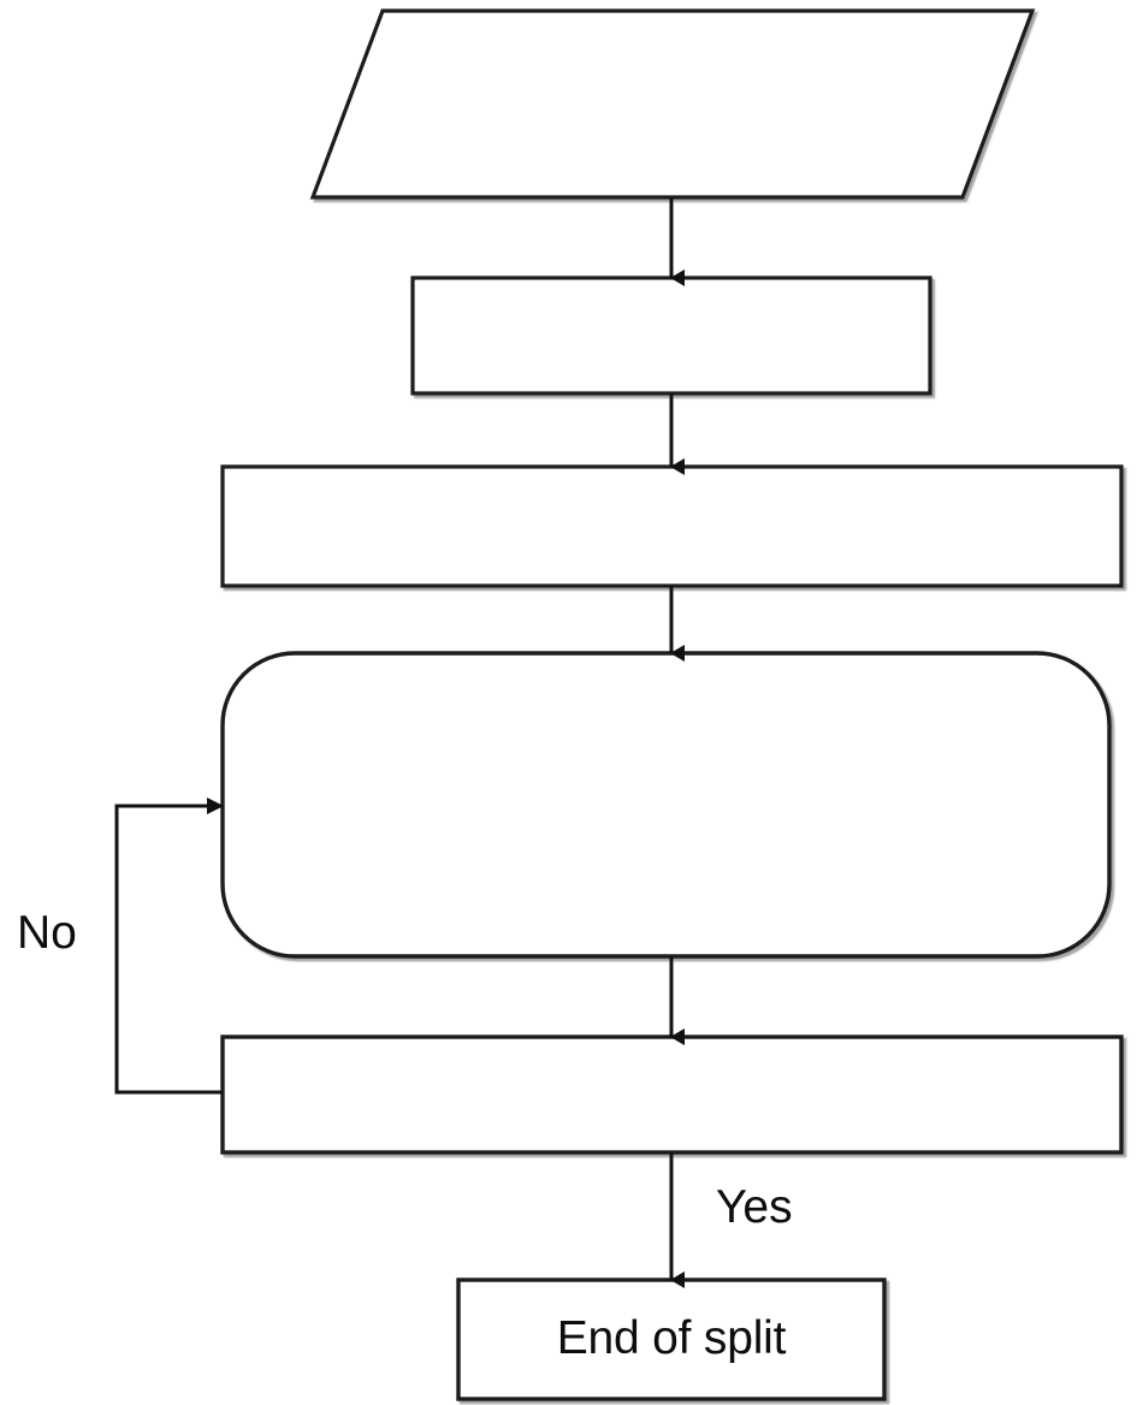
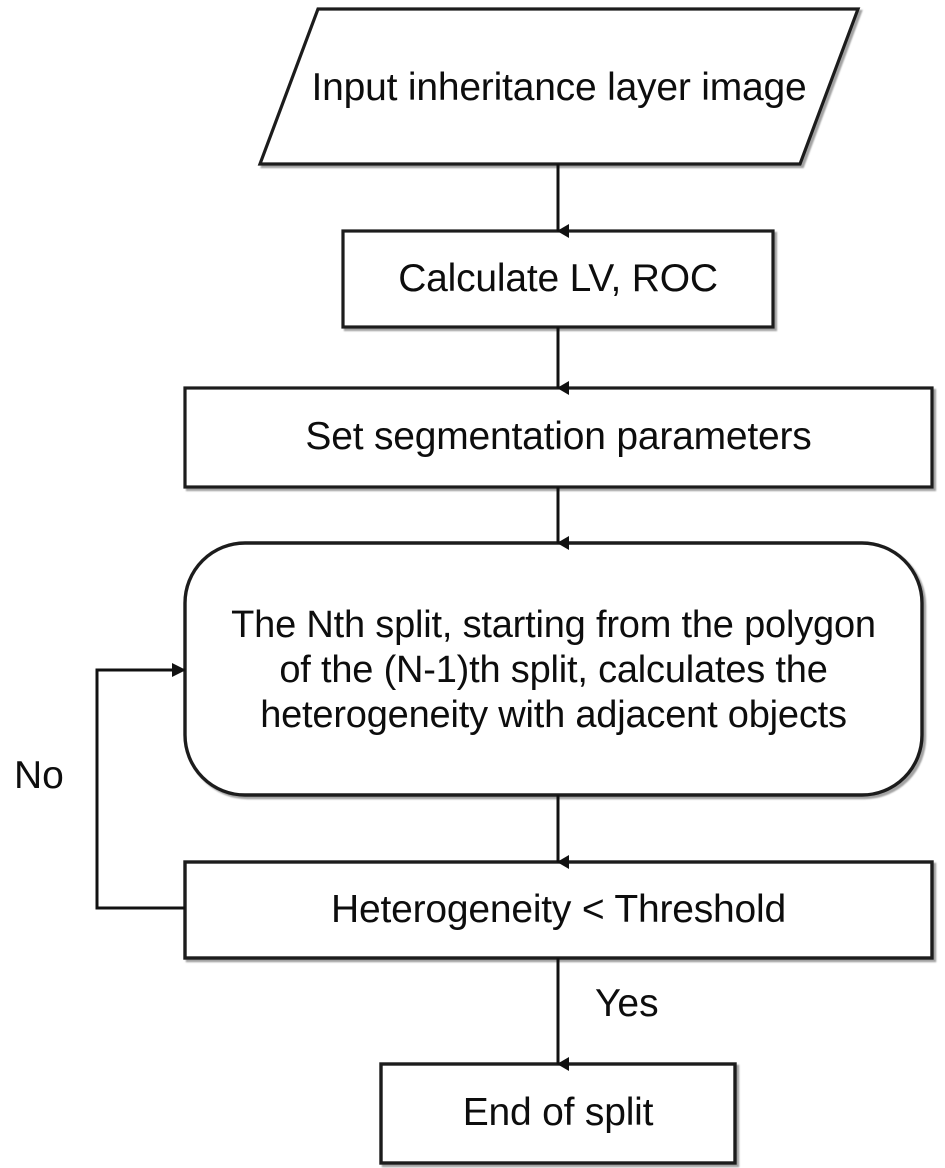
+ Input inheritance layer image
+ Calculate LV, ROC
+ Set segmentation parameters
+ The Nth split, starting from the polygon of the (N-1)th split, calculates the heterogeneity with adjacent objects
+ Heterogeneity < Threshold
  End of split
  No
  Yes
